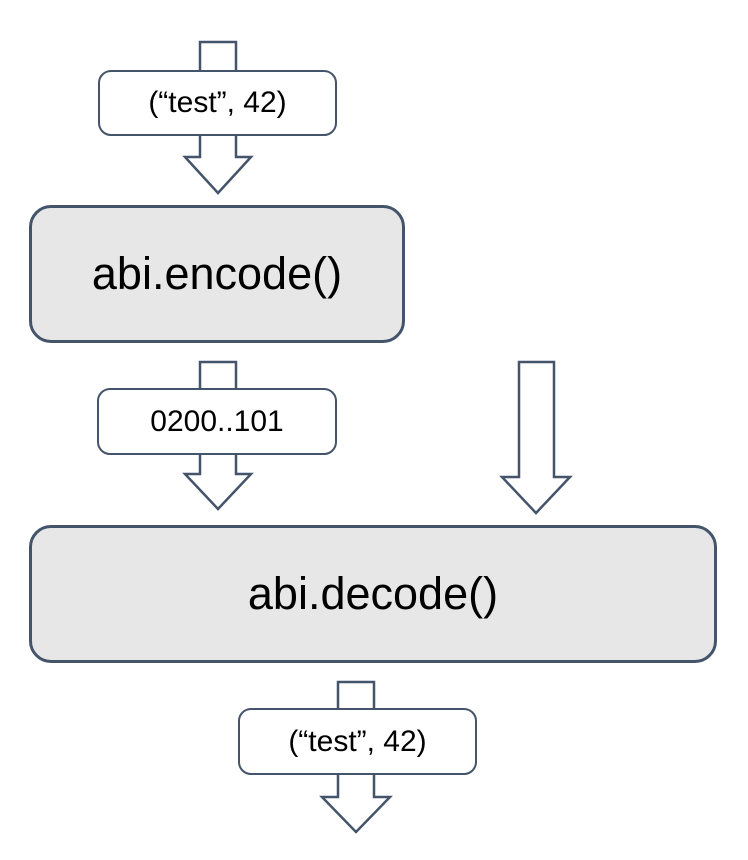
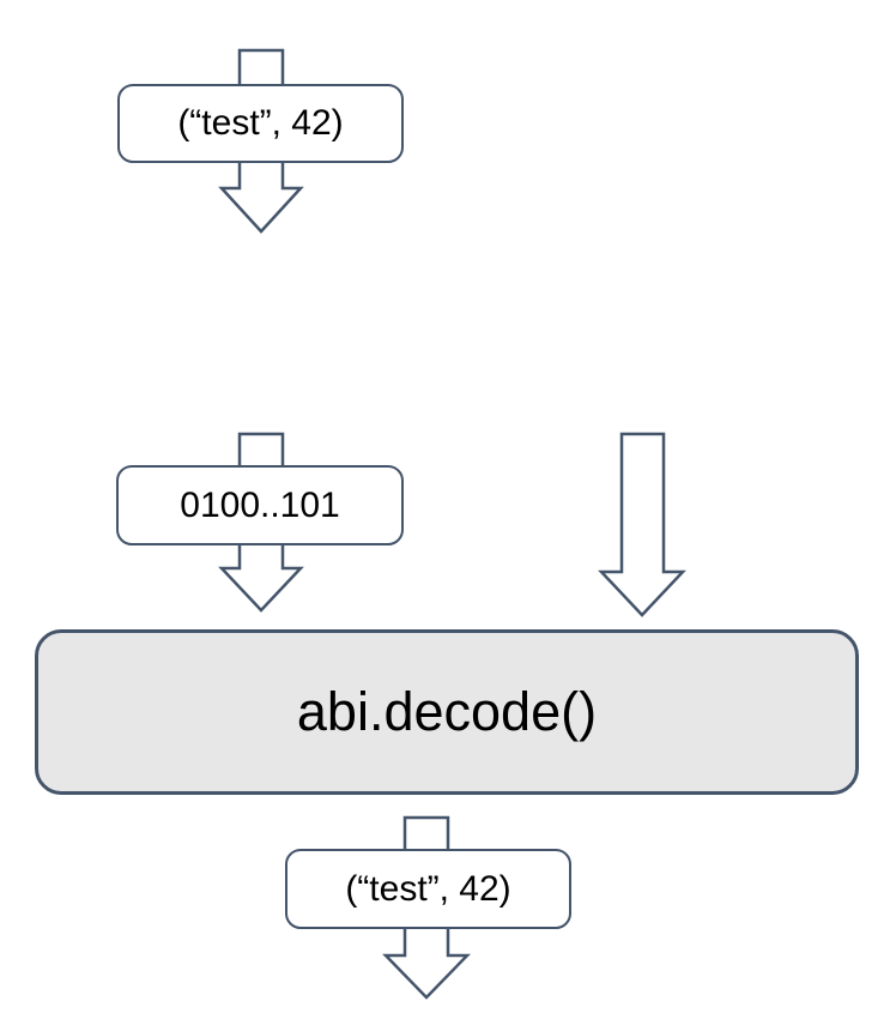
  (“test”, 42)
- abi.encode()
- 0200..101
+ 0100..101
  abi.decode()
  (“test”, 42)
